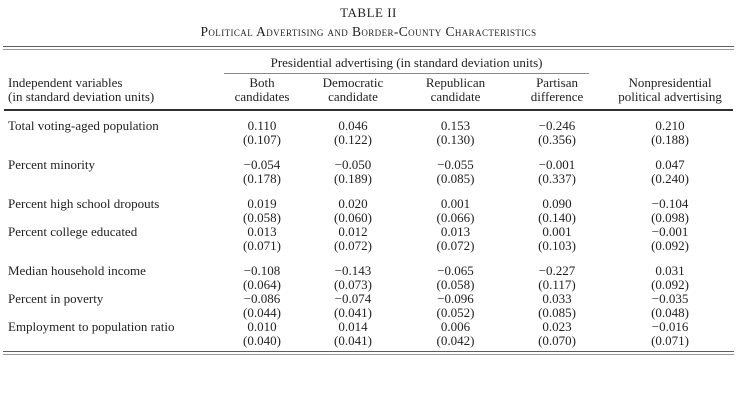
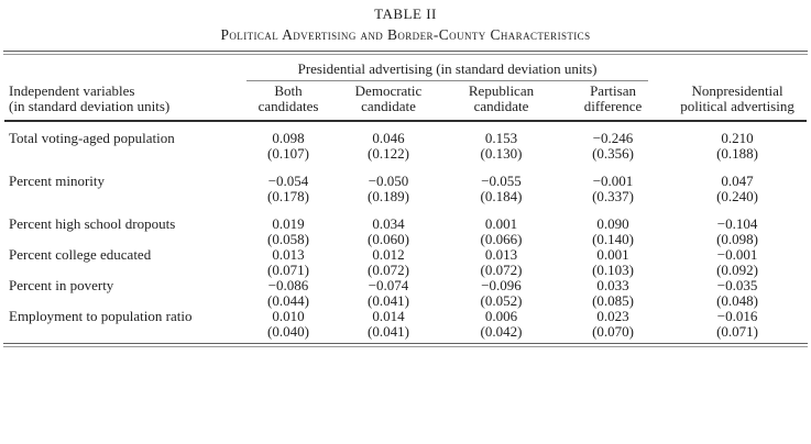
  TABLE II
  Political Advertising and Border-County Characteristics
  	Presidential advertising (in standard deviation units)
  Independent variables (in standard deviation units)	Both candidates	Democratic candidate	Republican candidate	Partisan difference	Nonpresidential political advertising
- Total voting-aged population	0.110(0.107)	0.046(0.122)	0.153(0.130)	−0.246(0.356)	0.210(0.188)
+ Total voting-aged population	0.098(0.107)	0.046(0.122)	0.153(0.130)	−0.246(0.356)	0.210(0.188)
- Percent minority	−0.054(0.178)	−0.050(0.189)	−0.055(0.085)	−0.001(0.337)	0.047(0.240)
+ Percent minority	−0.054(0.178)	−0.050(0.189)	−0.055(0.184)	−0.001(0.337)	0.047(0.240)
- Percent high school dropouts	0.019(0.058)	0.020(0.060)	0.001(0.066)	0.090(0.140)	−0.104(0.098)
+ Percent high school dropouts	0.019(0.058)	0.034(0.060)	0.001(0.066)	0.090(0.140)	−0.104(0.098)
  Percent college educated	0.013(0.071)	0.012(0.072)	0.013(0.072)	0.001(0.103)	−0.001(0.092)
- Median household income	−0.108(0.064)	−0.143(0.073)	−0.065(0.058)	−0.227(0.117)	0.031(0.092)
  Percent in poverty	−0.086(0.044)	−0.074(0.041)	−0.096(0.052)	0.033(0.085)	−0.035(0.048)
  Employment to population ratio	0.010(0.040)	0.014(0.041)	0.006(0.042)	0.023(0.070)	−0.016(0.071)
